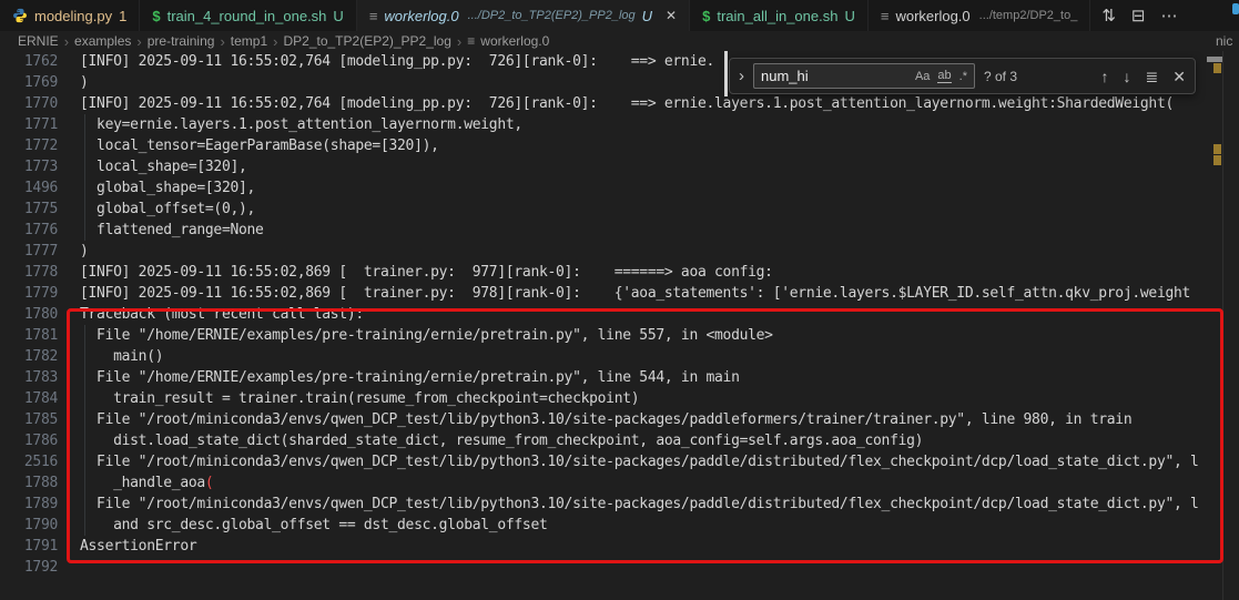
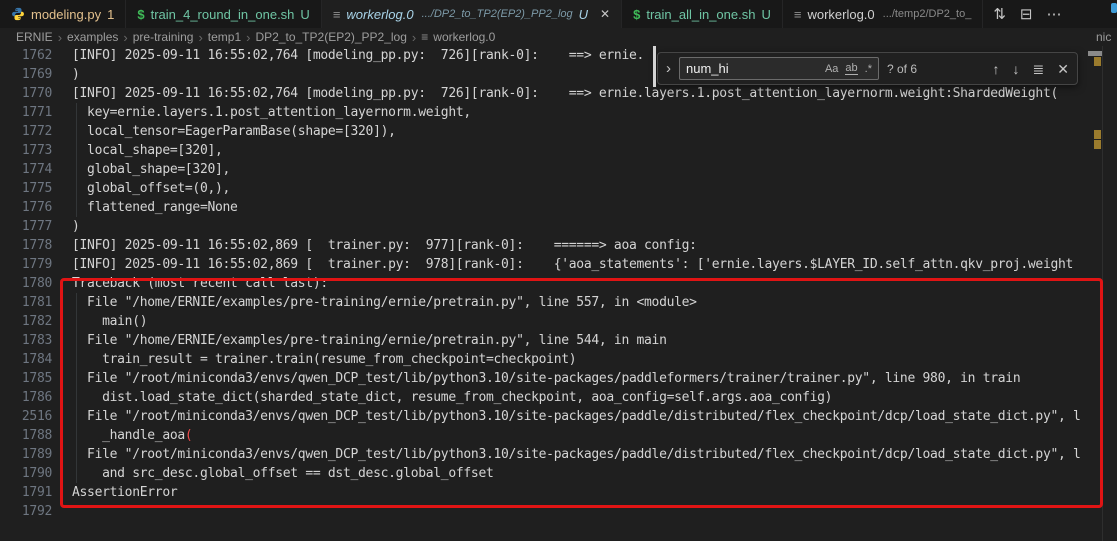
  modeling.py
  1
  $
  train_4_round_in_one.sh
  U
  ≡
  workerlog.0
  .../DP2_to_TP2(EP2)_PP2_log
  U
  ✕
  $
  train_all_in_one.sh
  U
  ≡
  workerlog.0
  .../temp2/DP2_to_
  ⇅
  ⊟
  ⋯
  ERNIE
  ›
  examples
  ›
  pre-training
  ›
  temp1
  ›
  DP2_to_TP2(EP2)_PP2_log
  ›
  ≡
  workerlog.0
  nic
  1762
  [INFO] 2025-09-11 16:55:02,764 [modeling_pp.py: 726][rank-0]: ==> ernie.
  1769
  )
  1770
  [INFO] 2025-09-11 16:55:02,764 [modeling_pp.py: 726][rank-0]: ==> ernie.layers.1.post_attention_layernorm.weight:ShardedWeight(
  1771
  key=ernie.layers.1.post_attention_layernorm.weight,
  1772
  local_tensor=EagerParamBase(shape=[320]),
  1773
  local_shape=[320],
- 1496
+ 1774
  global_shape=[320],
  1775
  global_offset=(0,),
  1776
  flattened_range=None
  1777
  )
  1778
  [INFO] 2025-09-11 16:55:02,869 [ trainer.py: 977][rank-0]: ======> aoa config:
  1779
  [INFO] 2025-09-11 16:55:02,869 [ trainer.py: 978][rank-0]: {'aoa_statements': ['ernie.layers.$LAYER_ID.self_attn.qkv_proj.weight
  1780
  Traceback (most recent call last):
  1781
  File "/home/ERNIE/examples/pre-training/ernie/pretrain.py", line 557, in <module>
  1782
  main()
  1783
  File "/home/ERNIE/examples/pre-training/ernie/pretrain.py", line 544, in main
  1784
  train_result = trainer.train(resume_from_checkpoint=checkpoint)
  1785
  File "/root/miniconda3/envs/qwen_DCP_test/lib/python3.10/site-packages/paddleformers/trainer/trainer.py", line 980, in train
  1786
  dist.load_state_dict(sharded_state_dict, resume_from_checkpoint, aoa_config=self.args.aoa_config)
  2516
  File "/root/miniconda3/envs/qwen_DCP_test/lib/python3.10/site-packages/paddle/distributed/flex_checkpoint/dcp/load_state_dict.py", l
  1788
  _handle_aoa(
  1789
  File "/root/miniconda3/envs/qwen_DCP_test/lib/python3.10/site-packages/paddle/distributed/flex_checkpoint/dcp/load_state_dict.py", l
  1790
  and src_desc.global_offset == dst_desc.global_offset
  1791
  AssertionError
  1792
  ›
  num_hi
  Aa
  ab
  .*
- ? of 3
+ ? of 6
  ↑
  ↓
  ≣
  ✕
